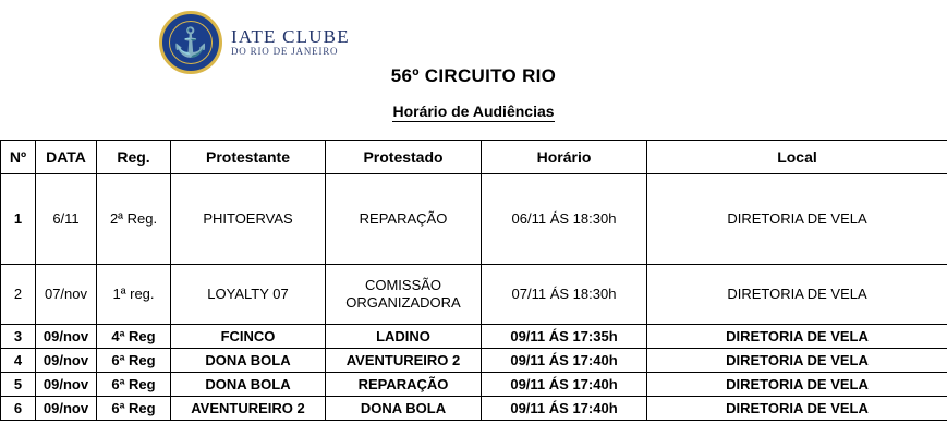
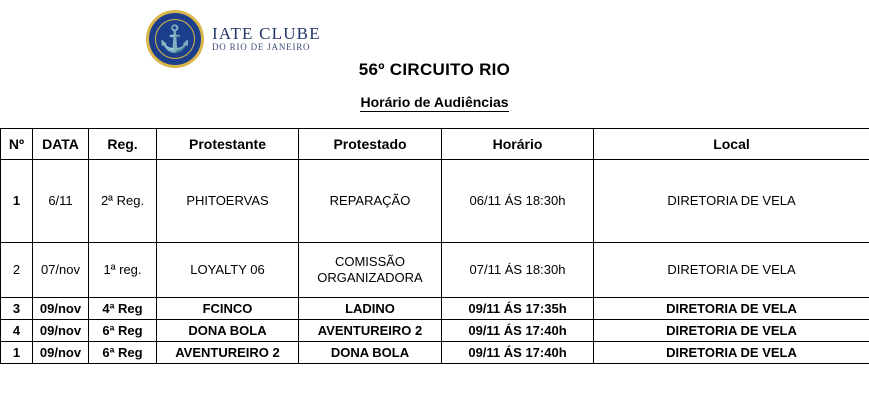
  ⚓
  IATE CLUBE
  DO RIO DE JANEIRO
  56º CIRCUITO RIO
  Horário de Audiências
  Nº	DATA	Reg.	Protestante	Protestado	Horário	Local
  1	6/11	2ª Reg.	PHITOERVAS	REPARAÇÃO	06/11 ÁS 18:30h	DIRETORIA DE VELA
- 2	07/nov	1ª reg.	LOYALTY 07	COMISSÃO ORGANIZADORA	07/11 ÁS 18:30h	DIRETORIA DE VELA
+ 2	07/nov	1ª reg.	LOYALTY 06	COMISSÃO ORGANIZADORA	07/11 ÁS 18:30h	DIRETORIA DE VELA
  3	09/nov	4ª Reg	FCINCO	LADINO	09/11 ÁS 17:35h	DIRETORIA DE VELA
  4	09/nov	6ª Reg	DONA BOLA	AVENTUREIRO 2	09/11 ÁS 17:40h	DIRETORIA DE VELA
- 5	09/nov	6ª Reg	DONA BOLA	REPARAÇÃO	09/11 ÁS 17:40h	DIRETORIA DE VELA
- 6	09/nov	6ª Reg	AVENTUREIRO 2	DONA BOLA	09/11 ÁS 17:40h	DIRETORIA DE VELA
+ 1	09/nov	6ª Reg	AVENTUREIRO 2	DONA BOLA	09/11 ÁS 17:40h	DIRETORIA DE VELA
